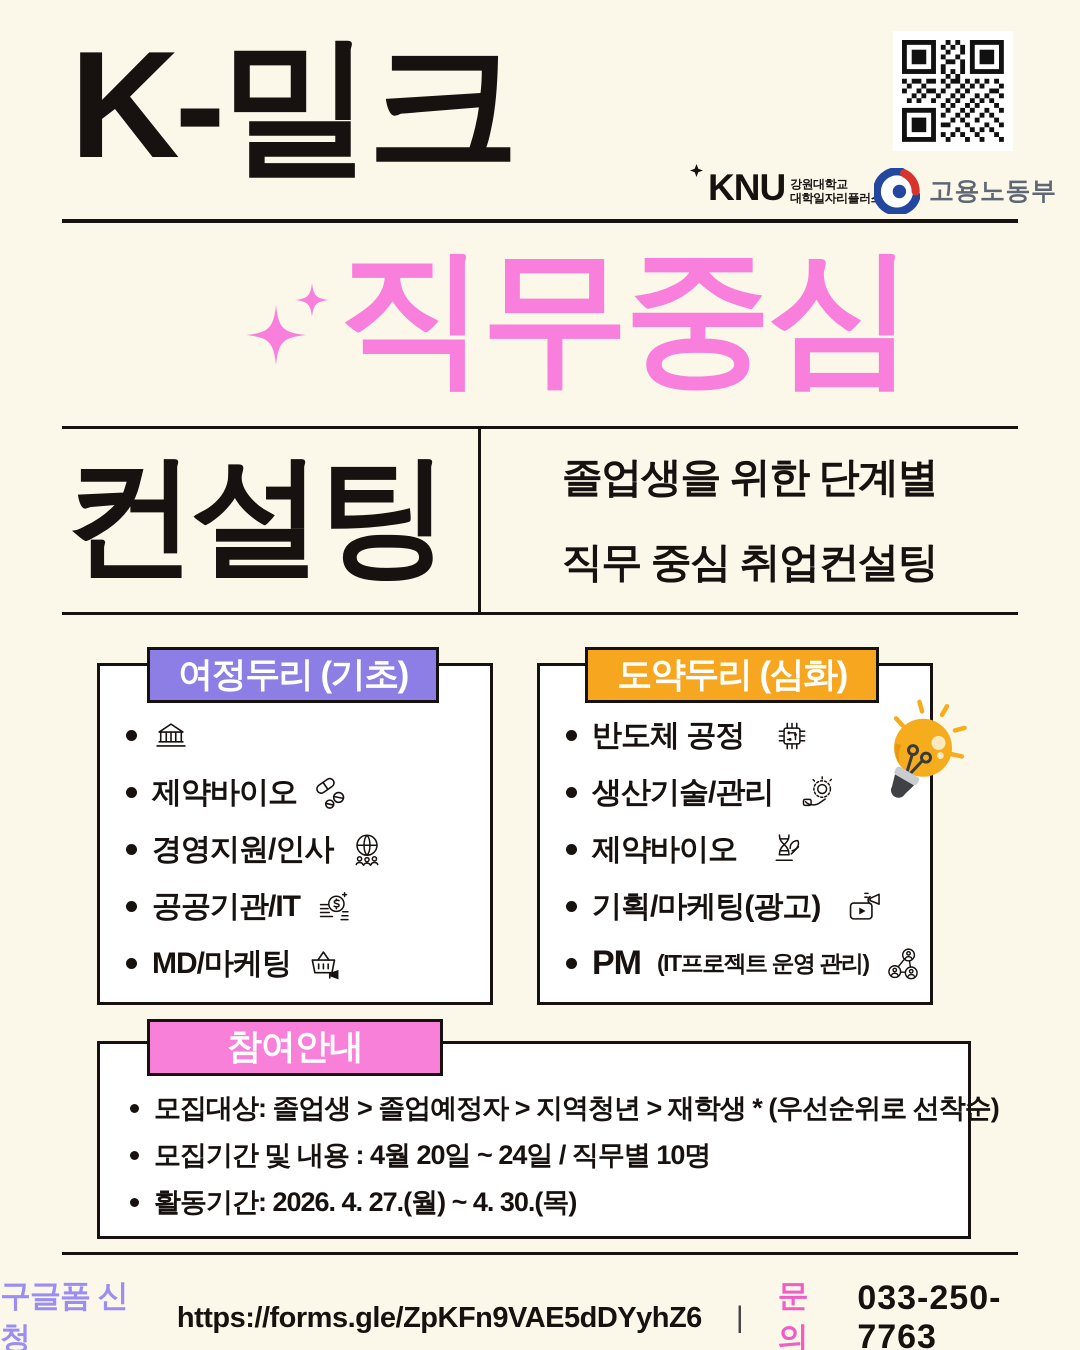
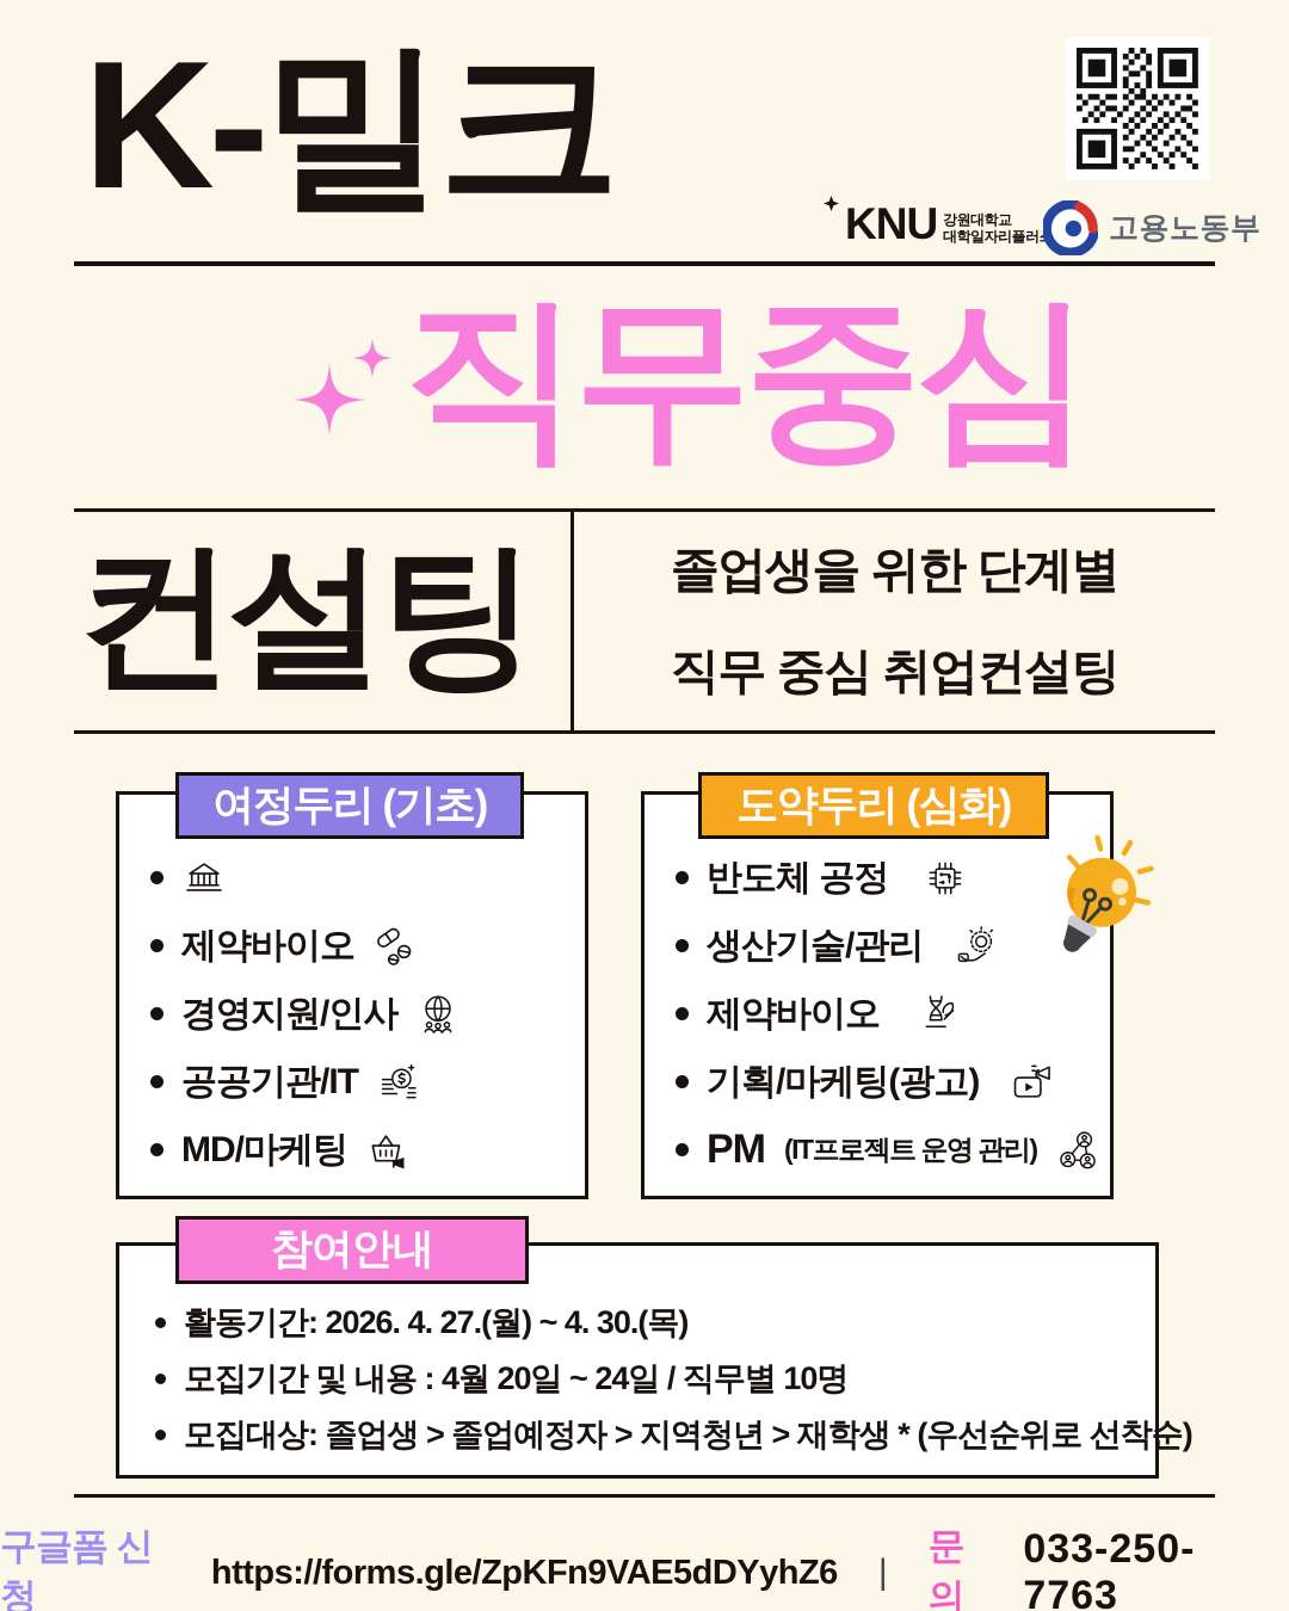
  K-밀크
  KNU
  강원대학교
  대학일자리플러
  고용노동부
  직무중심
  컨설팅
  졸업생을 위한 단계별
  직무 중심 취업컨설팅
  여정두리 (기초)
  제약바이오
  경영지원/인사
  공공기관/IT
  MD/마케팅
  도약두리 (심화)
  반도체 공정
  생산기술/관리
  제약바이오
  기획/마케팅(광고)
  PM
  (IT프로젝트 운영 관리)
  참여안내
- 모집대상: 졸업생 > 졸업예정자 > 지역청년 > 재학생 * (우선순위로 선착순)
+ 활동기간: 2026. 4. 27.(월) ~ 4. 30.(목)
  모집기간 및 내용 : 4월 20일 ~ 24일 / 직무별 10명
- 활동기간: 2026. 4. 27.(월) ~ 4. 30.(목)
+ 모집대상: 졸업생 > 졸업예정자 > 지역청년 > 재학생 * (우선순위로 선착순)
  구글폼 신청
  https://forms.gle/ZpKFn9VAE5dDYyhZ6
  |
  문의
  033-250-7763
